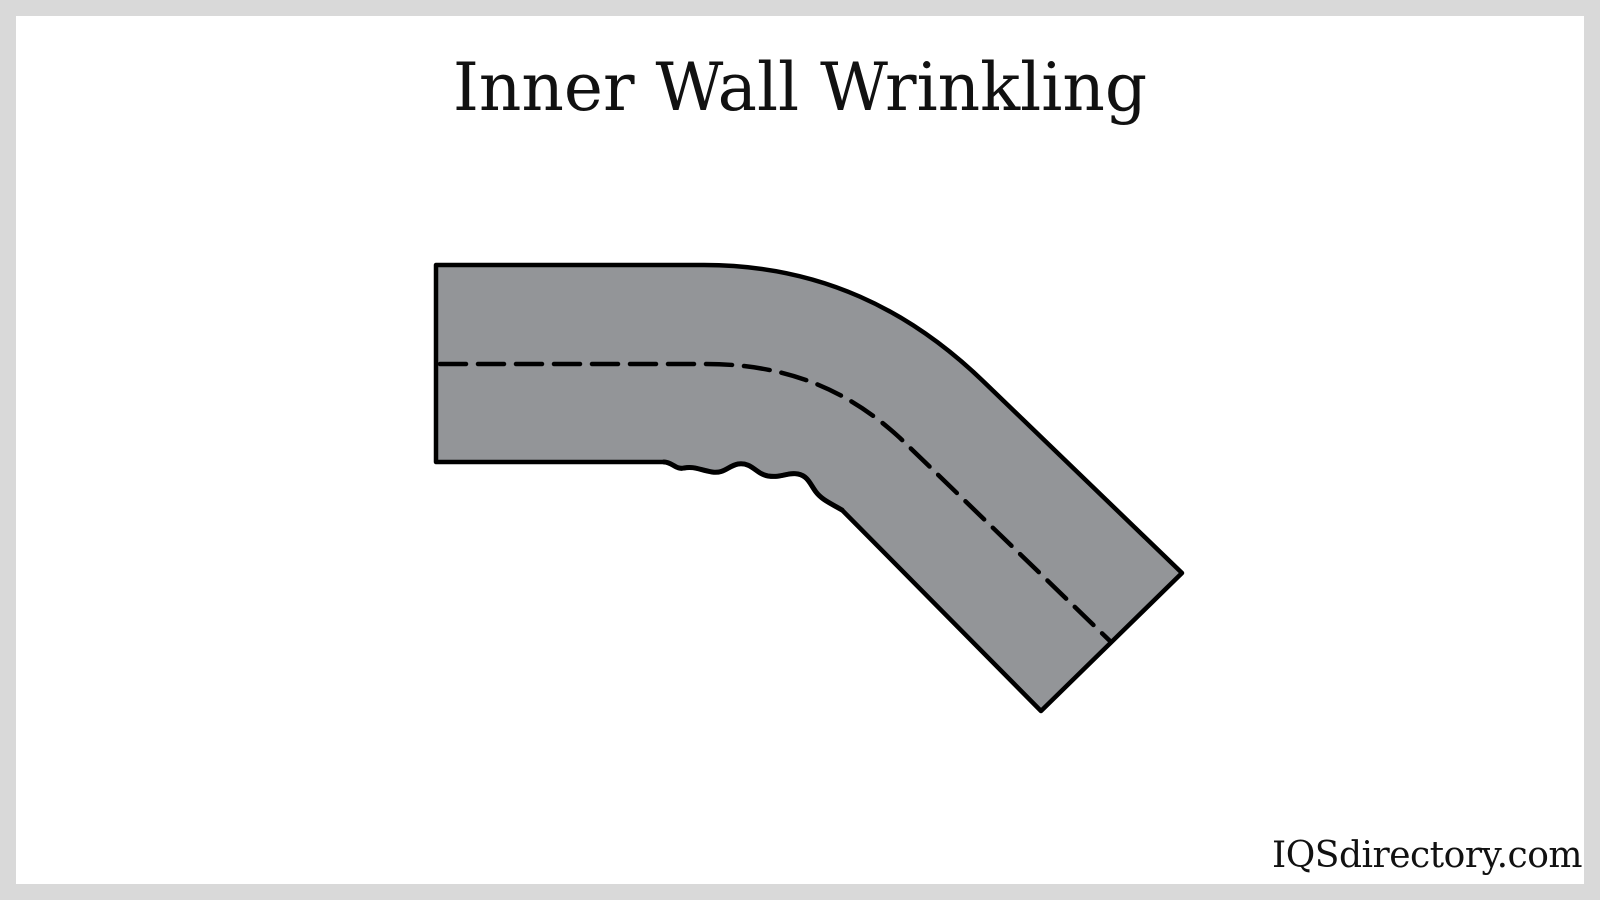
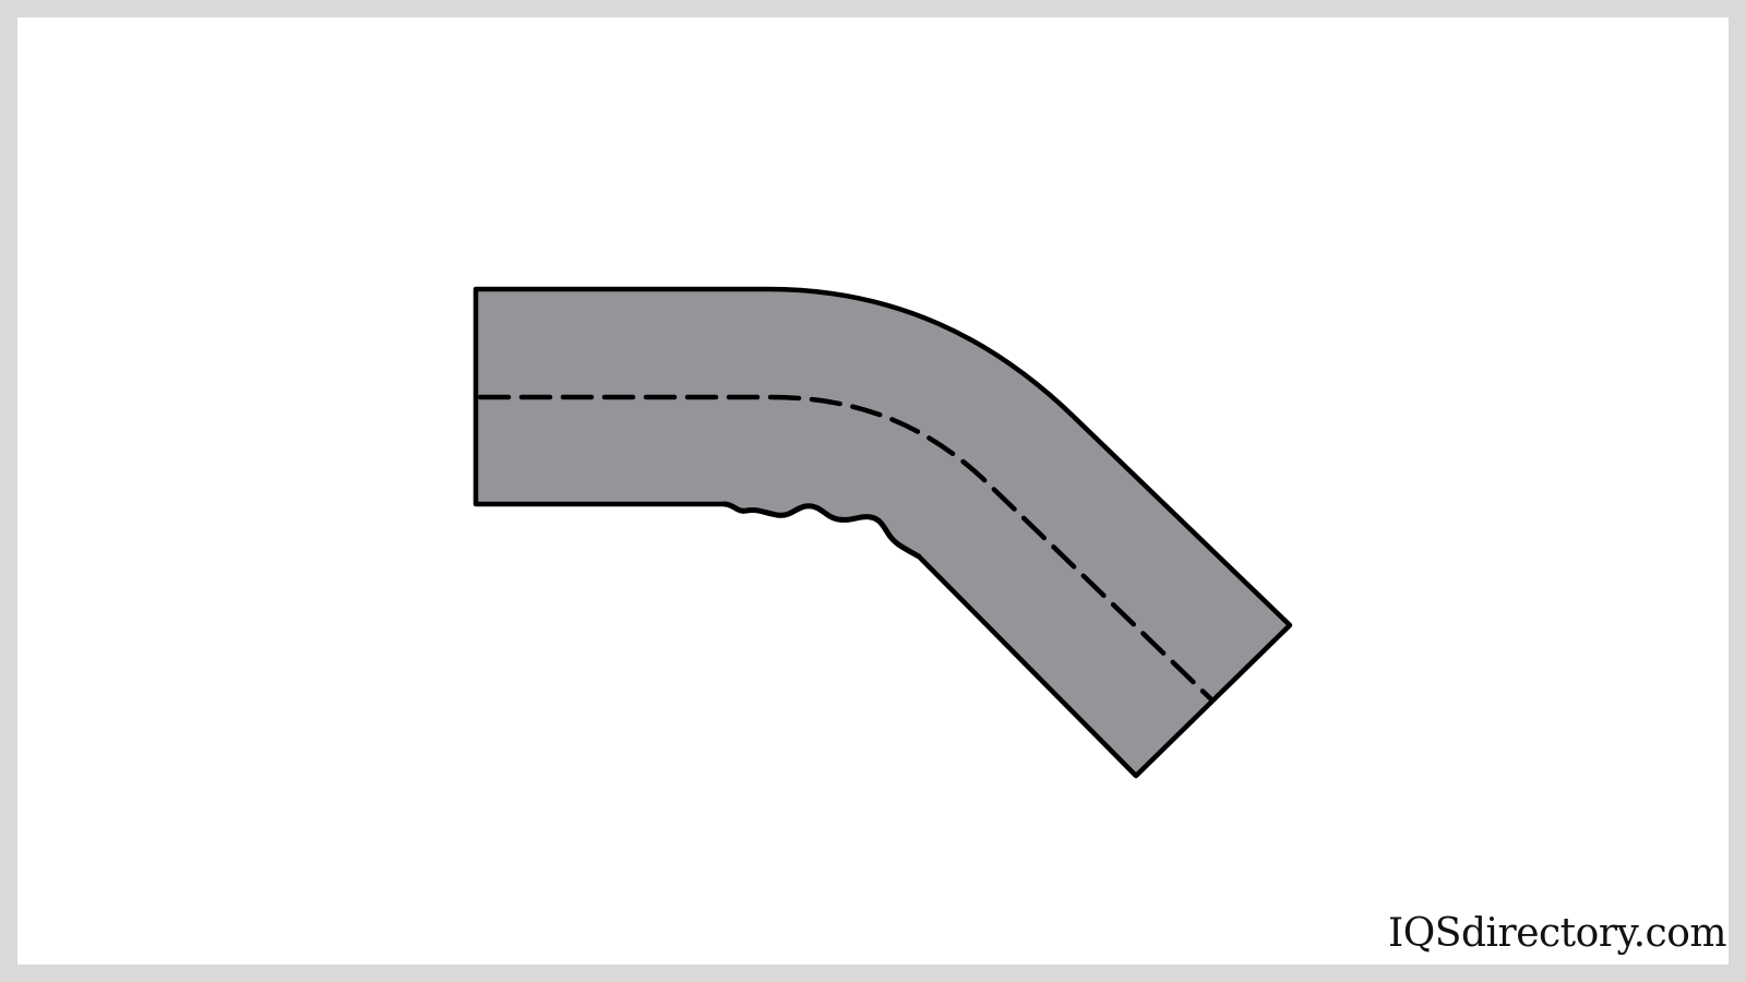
- Inner Wall Wrinkling
  IQSdirectory.com
